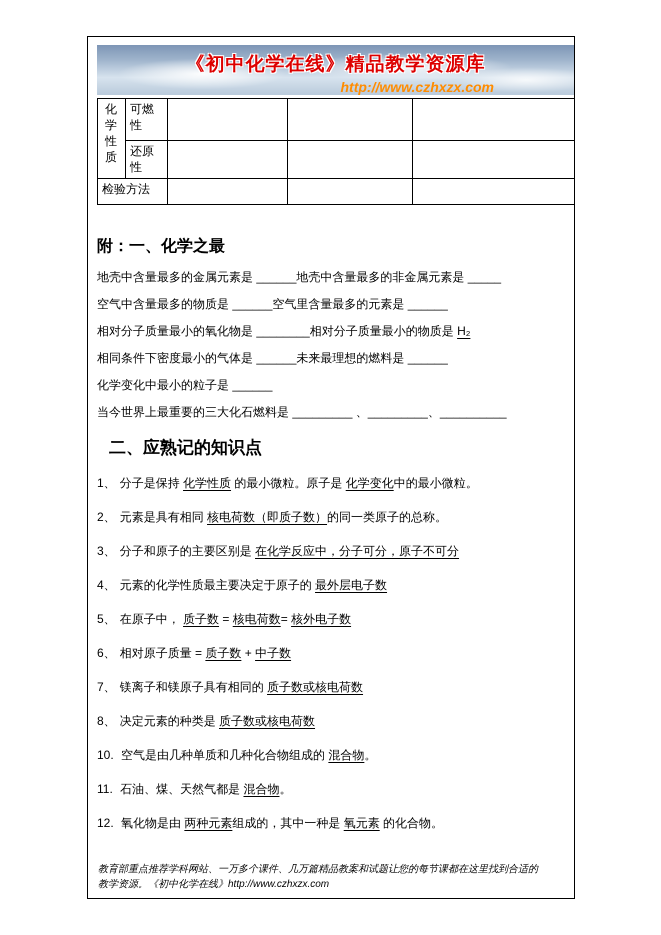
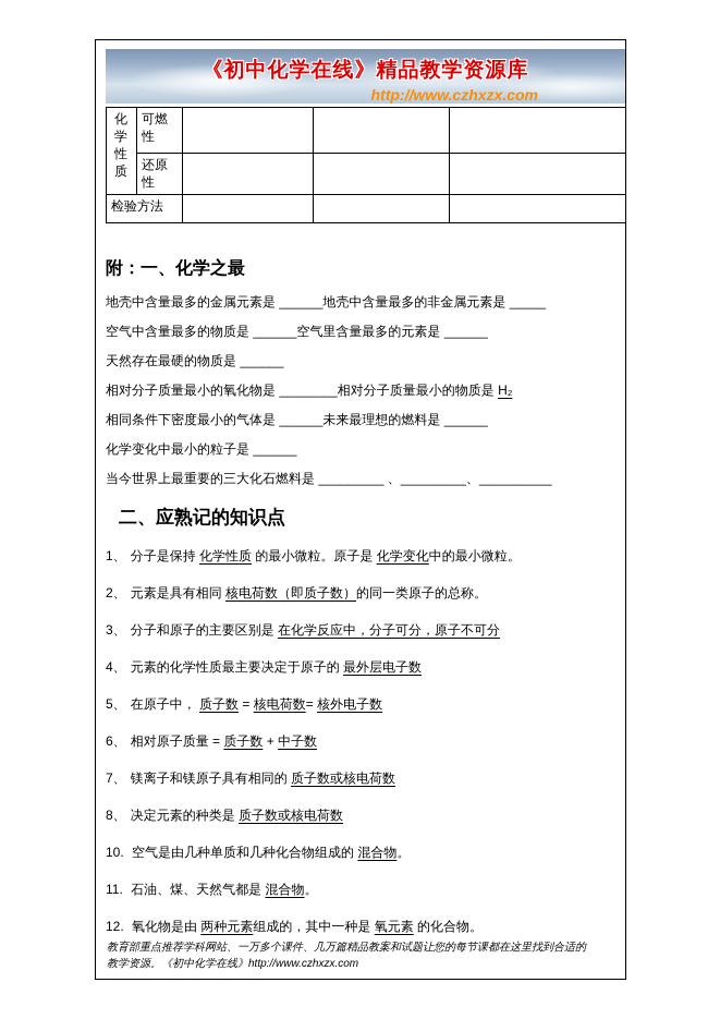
  《初中化学在线》精品教学资源库
  http://www.czhxzx.com
  化学性质	可燃性
  还原性
  检验方法
  附：一、化学之最
  地壳中含量最多的金属元素是 ______地壳中含量最多的非金属元素是 _____
  空气中含量最多的物质是 ______空气里含量最多的元素是 ______
+ 天然存在最硬的物质是 ______
  相对分子质量最小的氧化物是 ________相对分子质量最小的物质是 H₂
  相同条件下密度最小的气体是 ______未来最理想的燃料是 ______
  化学变化中最小的粒子是 ______
  当今世界上最重要的三大化石燃料是 _________ 、_________、__________
  二、应熟记的知识点
  1、 分子是保持 化学性质 的最小微粒。原子是 化学变化中的最小微粒。
  2、 元素是具有相同 核电荷数（即质子数）的同一类原子的总称。
  3、 分子和原子的主要区别是 在化学反应中，分子可分，原子不可分
  4、 元素的化学性质最主要决定于原子的 最外层电子数
  5、 在原子中， 质子数 = 核电荷数= 核外电子数
  6、 相对原子质量 = 质子数 + 中子数
  7、 镁离子和镁原子具有相同的 质子数或核电荷数
  8、 决定元素的种类是 质子数或核电荷数
  10. 空气是由几种单质和几种化合物组成的 混合物。
  11. 石油、煤、天然气都是 混合物。
  12. 氧化物是由 两种元素组成的，其中一种是 氧元素 的化合物。
  教育部重点推荐学科网站、一万多个课件、几万篇精品教案和试题让您的每节课都在这里找到合适的
  教学资源。《初中化学在线》http://www.czhxzx.com
